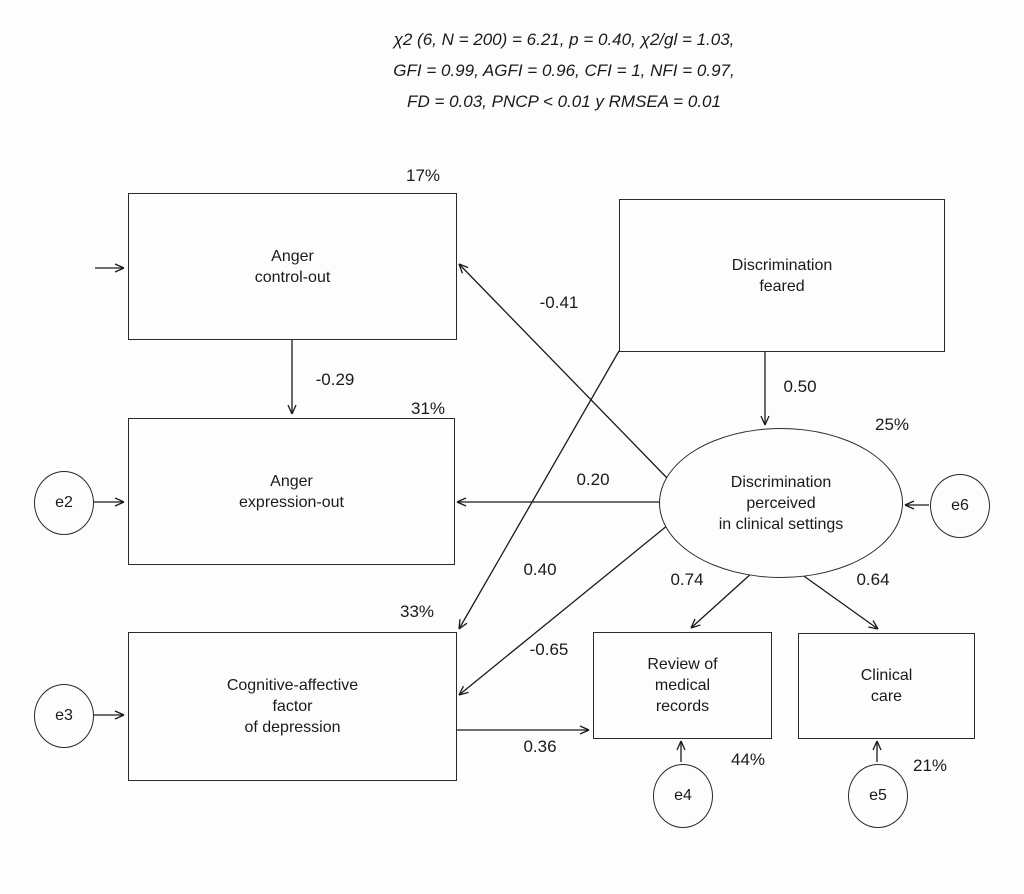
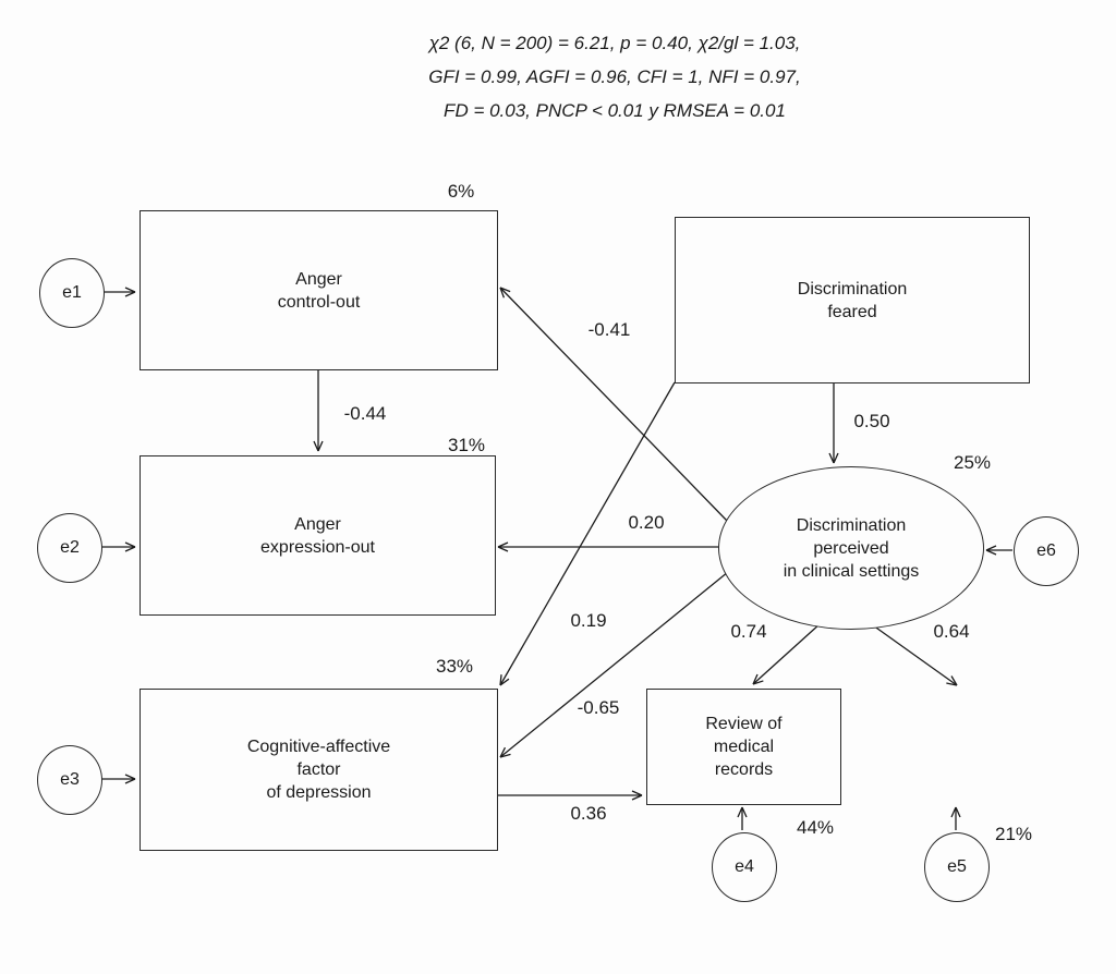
  χ2 (6, N = 200) = 6.21, p = 0.40, χ2/gl = 1.03,
  GFI = 0.99, AGFI = 0.96, CFI = 1, NFI = 0.97,
  FD = 0.03, PNCP < 0.01 y RMSEA = 0.01
  Anger
  control-out
  Anger
  expression-out
  Cognitive-affective
  factor
  of depression
  Discrimination
  feared
  Review of
  medical
  records
- Clinical
- care
  Discrimination
  perceived
  in clinical settings
+ e1
  e2
  e3
  e4
  e5
  e6
- 17%
+ 6%
  31%
  33%
  25%
  44%
  21%
- -0.29
+ -0.44
  0.50
  -0.41
  0.20
- 0.40
+ 0.19
  -0.65
  0.74
  0.64
  0.36
